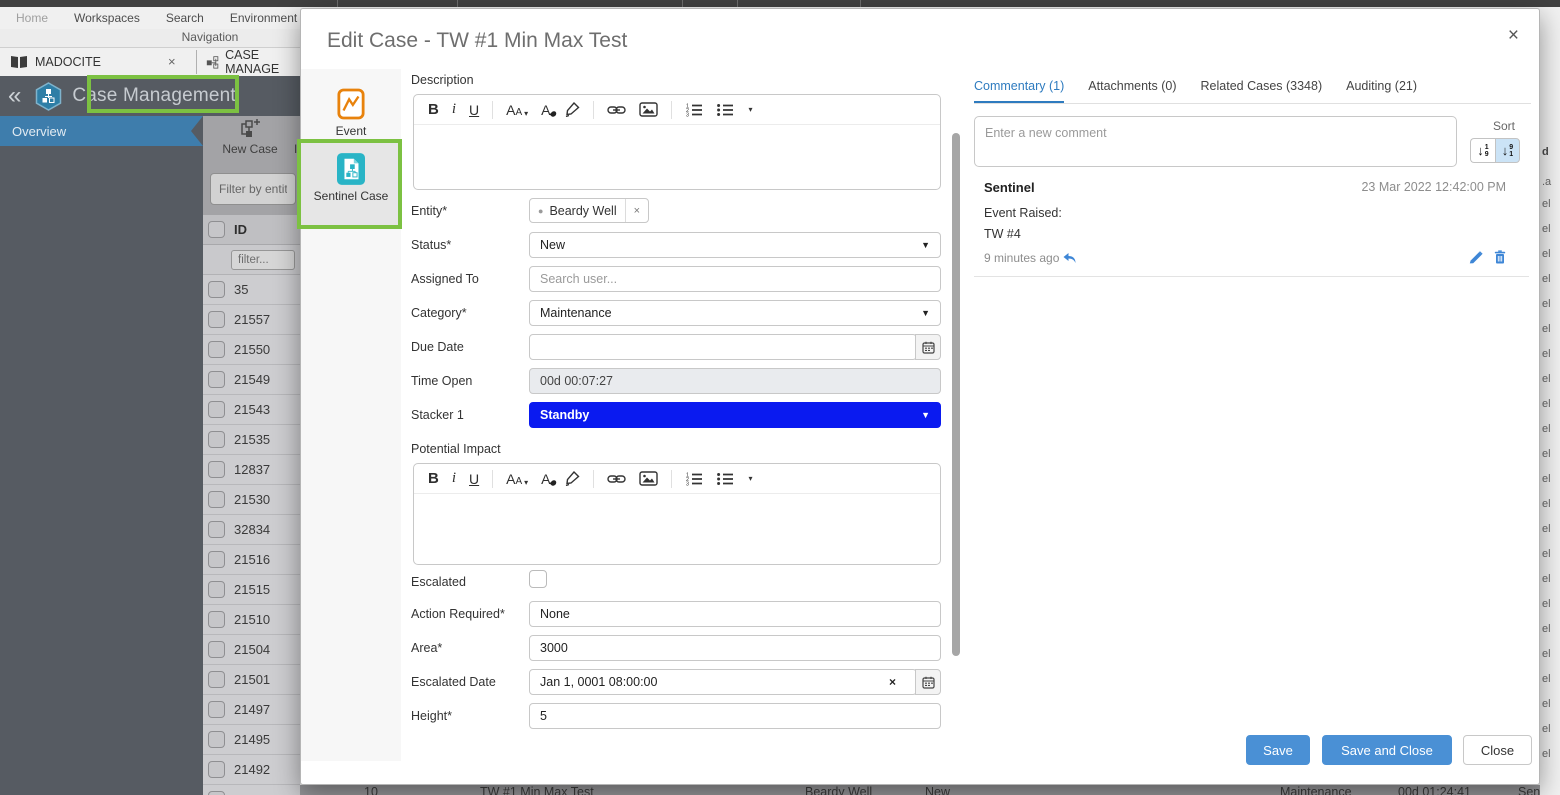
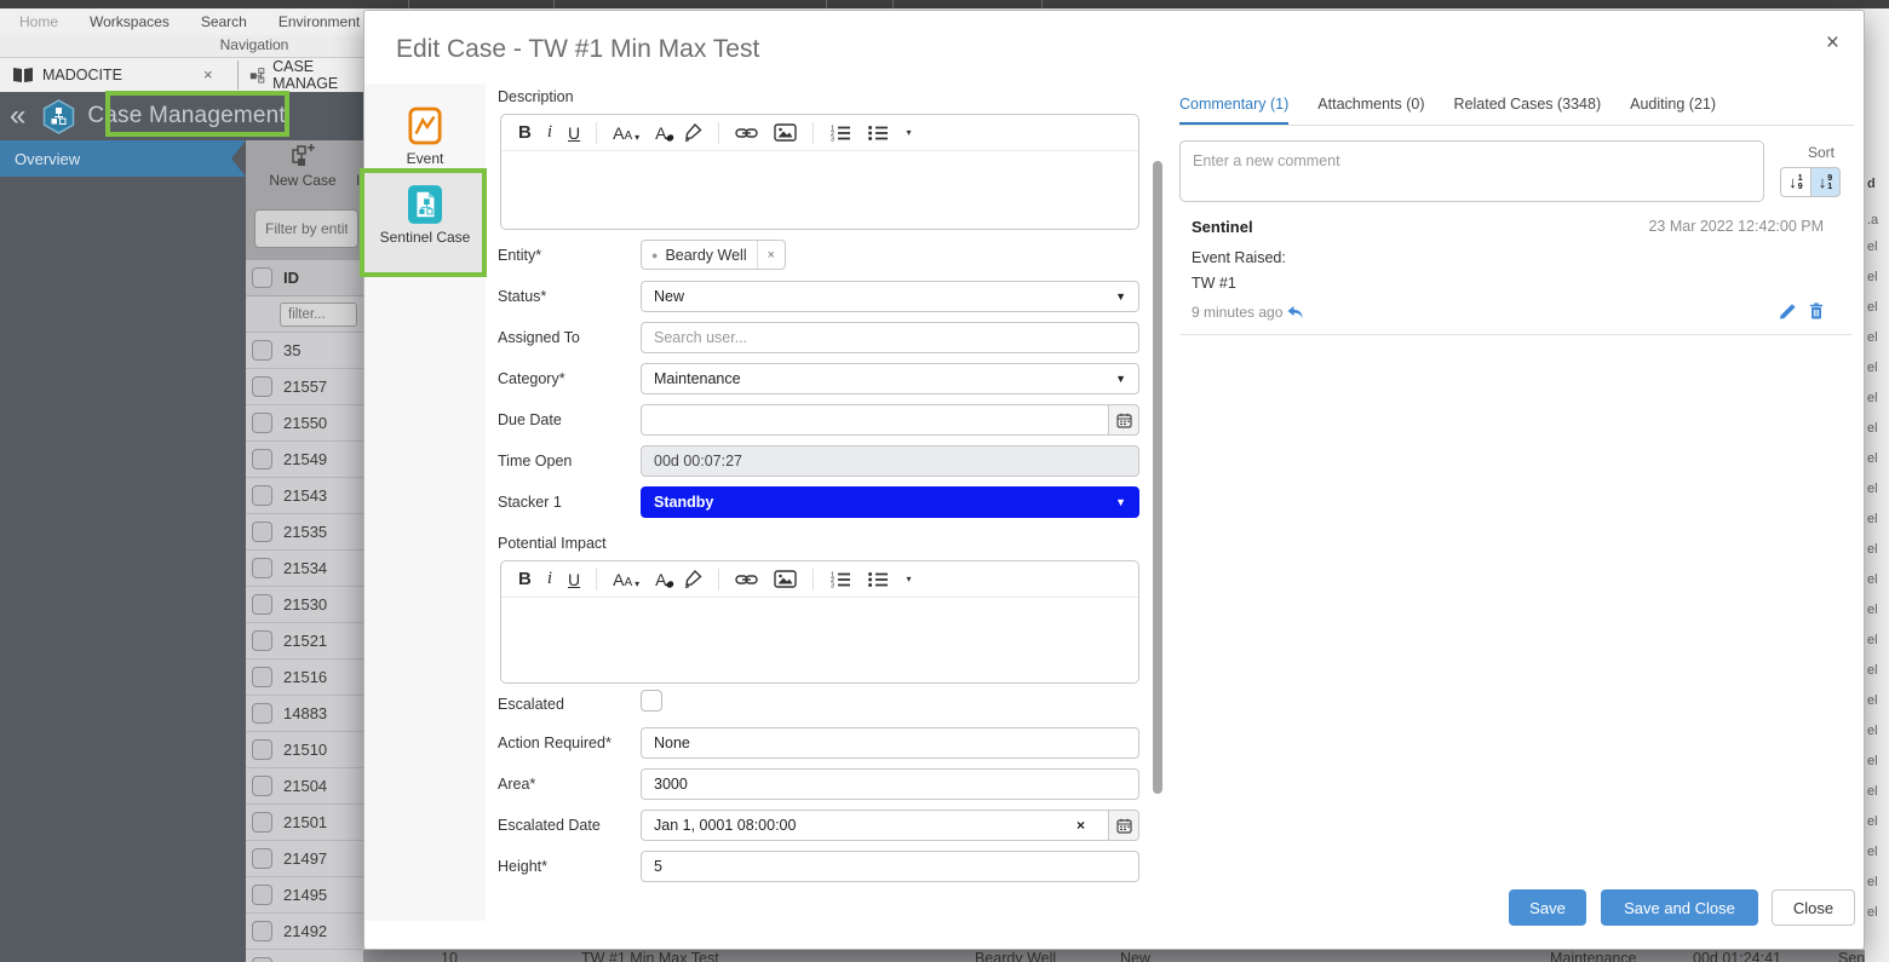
  Home
  Workspaces
  Search
  Environment
  Navigation
  MADOCITE
  ×
  CASE MANAGE
  «
  Case Management
  Overview
  New Case
  I
  Filter by entit
  ID
  filter...
  35
  21557
  21550
  21549
  21543
  21535
- 12837
+ 21534
  21530
- 32834
+ 21521
  21516
- 21515
+ 14883
  21510
  21504
  21501
  21497
  21495
  21492
  d
  .a
  el
  el
  el
  el
  el
  el
  el
  el
  el
  el
  el
  el
  el
  el
  el
  el
  el
  el
  el
  el
  el
  el
  el
  10
  TW #1 Min Max Test
  Beardy Well
  New
  Maintenance
  00d 01:24:41
  Edit Case - TW #1 Min Max Test
  ×
  Event
  Sentinel Case
  Description
  B
  i
  U
  A
  A
  ▾
  A
  ▾
  Entity*
  ●
  Beardy Well
  ×
  Status*
  New
  ▼
  Assigned To
  Search user...
  Category*
  Maintenance
  ▼
  Due Date
  Time Open
  00d 00:07:27
  Stacker 1
  Standby
  ▼
  Potential Impact
  B
  i
  U
  A
  A
  ▾
  A
  ▾
  Escalated
  Action Required*
  None
  Area*
  3000
  Escalated Date
  Jan 1, 0001 08:00:00
  ×
  Height*
  5
  Commentary (1)
  Attachments (0)
  Related Cases (3348)
  Auditing (21)
  Enter a new comment
  Sort
  ↓
  ↓
  Sentinel
  23 Mar 2022 12:42:00 PM
  Event Raised:
- TW #4
+ TW #1
  9 minutes ago
  Save
  Save and Close
  Close
